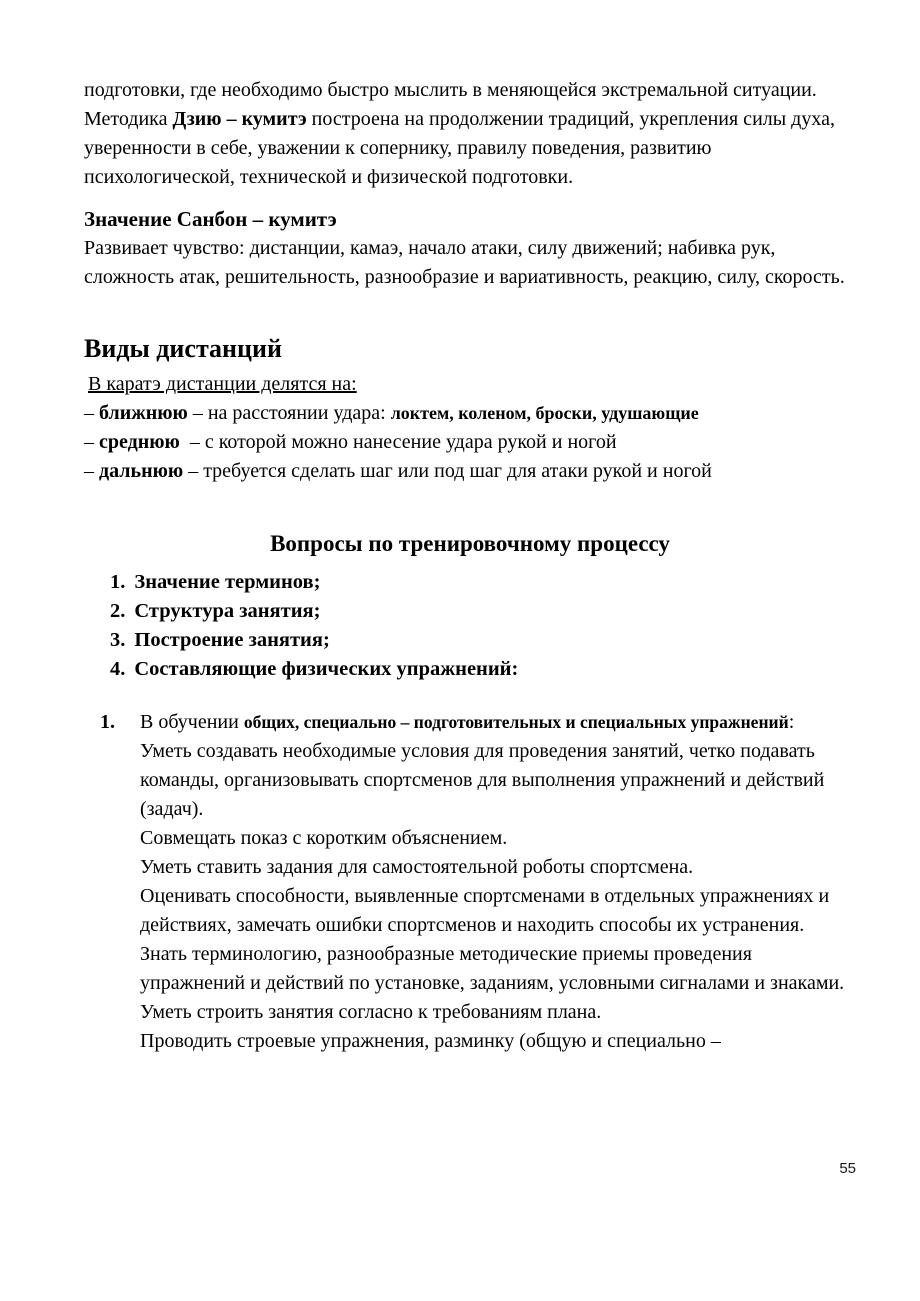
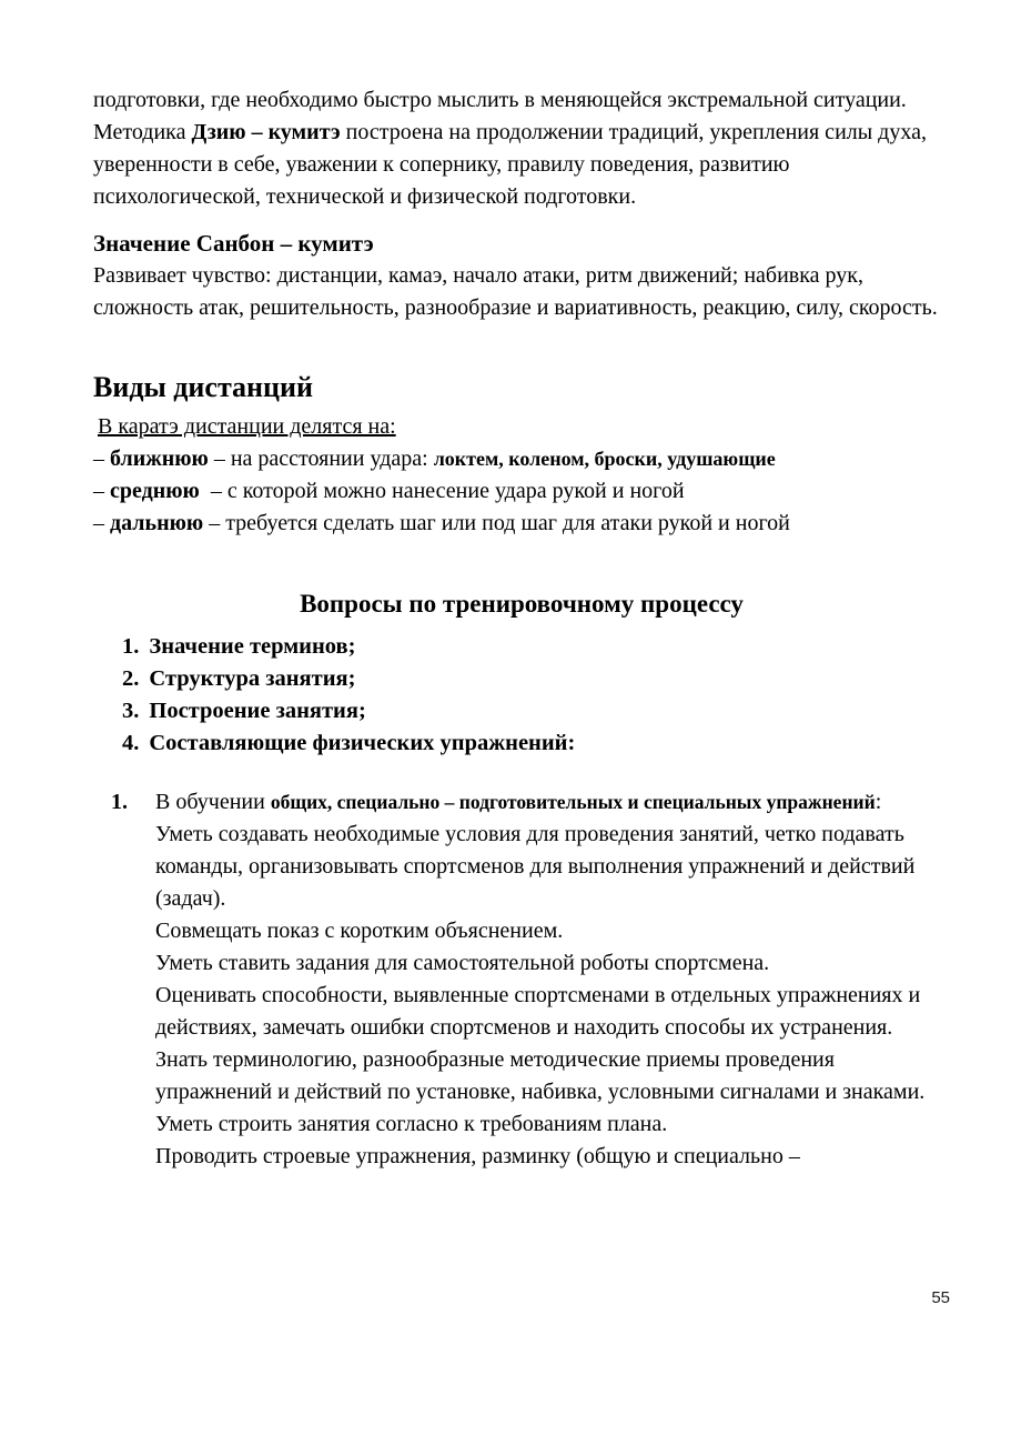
  подготовки, где необходимо быстро мыслить в меняющейся экстремальной ситуации.
  Методика Дзию – кумитэ построена на продолжении традиций, укрепления силы духа, уверенности в себе, уважении к сопернику, правилу поведения, развитию психологической, технической и физической подготовки.
  Значение Санбон – кумитэ
- Развивает чувство: дистанции, камаэ, начало атаки, силу движений; набивка рук, сложность атак, решительность, разнообразие и вариативность, реакцию, силу, скорость.
+ Развивает чувство: дистанции, камаэ, начало атаки, ритм движений; набивка рук, сложность атак, решительность, разнообразие и вариативность, реакцию, силу, скорость.
  Виды дистанций
  В каратэ дистанции делятся на:
  – ближнюю – на расстоянии удара: локтем, коленом, броски, удушающие
  – среднюю – с которой можно нанесение удара рукой и ногой
  – дальнюю – требуется сделать шаг или под шаг для атаки рукой и ногой
  Вопросы по тренировочному процессу
  1. Значение терминов;
  2. Структура занятия;
  3. Построение занятия;
  4. Составляющие физических упражнений:
  1.
  В обучении общих, специально – подготовительных и специальных упражнений:
  Уметь создавать необходимые условия для проведения занятий, четко подавать команды, организовывать спортсменов для выполнения упражнений и действий (задач).
  Совмещать показ с коротким объяснением.
  Уметь ставить задания для самостоятельной роботы спортсмена.
  Оценивать способности, выявленные спортсменами в отдельных упражнениях и действиях, замечать ошибки спортсменов и находить способы их устранения.
- Знать терминологию, разнообразные методические приемы проведения упражнений и действий по установке, заданиям, условными сигналами и знаками.
+ Знать терминологию, разнообразные методические приемы проведения упражнений и действий по установке, набивка, условными сигналами и знаками.
  Уметь строить занятия согласно к требованиям плана.
  Проводить строевые упражнения, разминку (общую и специально –
  55
